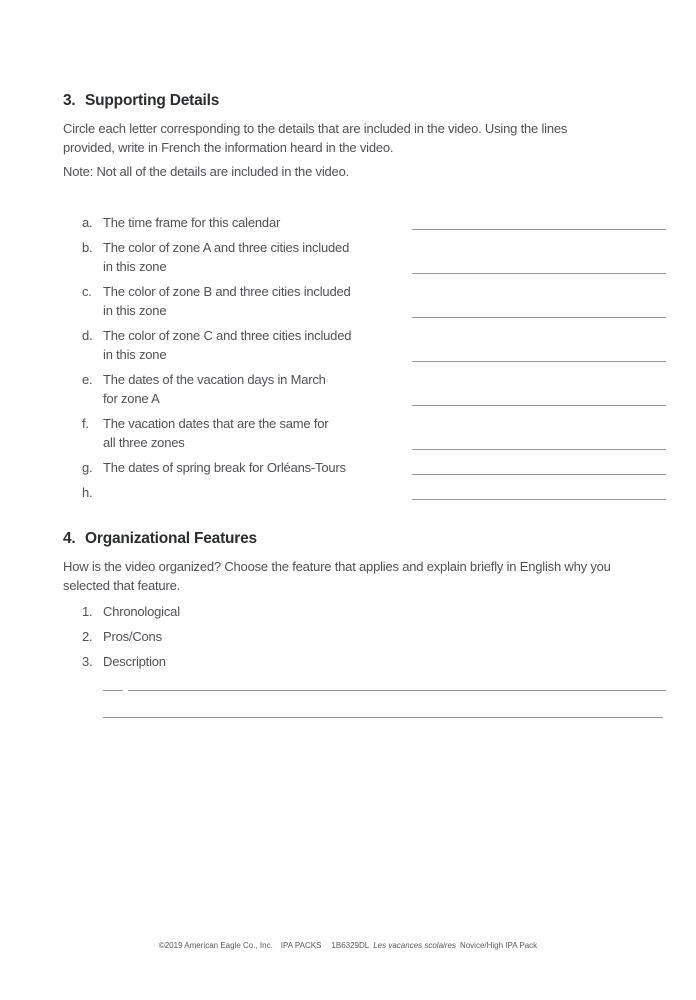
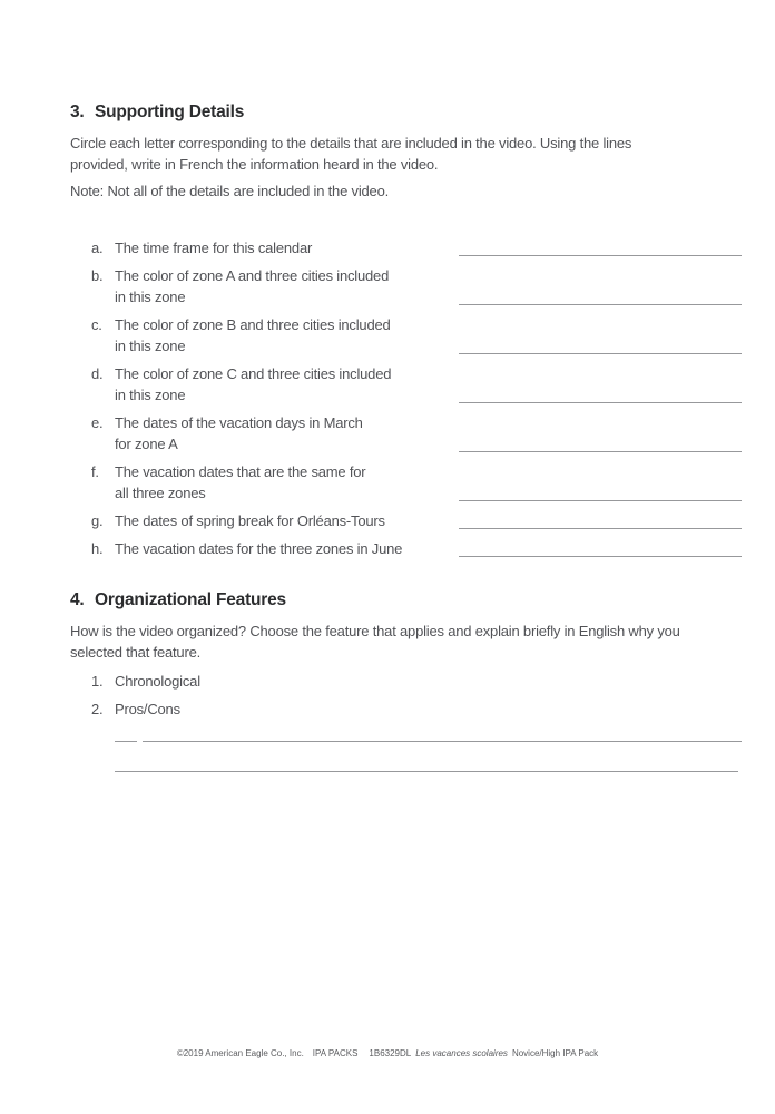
  3. Supporting Details
  Circle each letter corresponding to the details that are included in the video. Using the lines
  provided, write in French the information heard in the video.
  Note: Not all of the details are included in the video.
  a.
  The time frame for this calendar
  b.
  The color of zone A and three cities included
  in this zone
  c.
  The color of zone B and three cities included
  in this zone
  d.
  The color of zone C and three cities included
  in this zone
  e.
  The dates of the vacation days in March
  for zone A
  f.
  The vacation dates that are the same for
  all three zones
  g.
  The dates of spring break for Orléans-Tours
  h.
+ The vacation dates for the three zones in June
  4. Organizational Features
  How is the video organized? Choose the feature that applies and explain briefly in English why you
  selected that feature.
  1.
  Chronological
  2.
  Pros/Cons
- 3.
- Description
  ©2019 American Eagle Co., Inc.
  IPA PACKS
  1B6329DL
  Les vacances scolaires
  Novice/High IPA Pack
